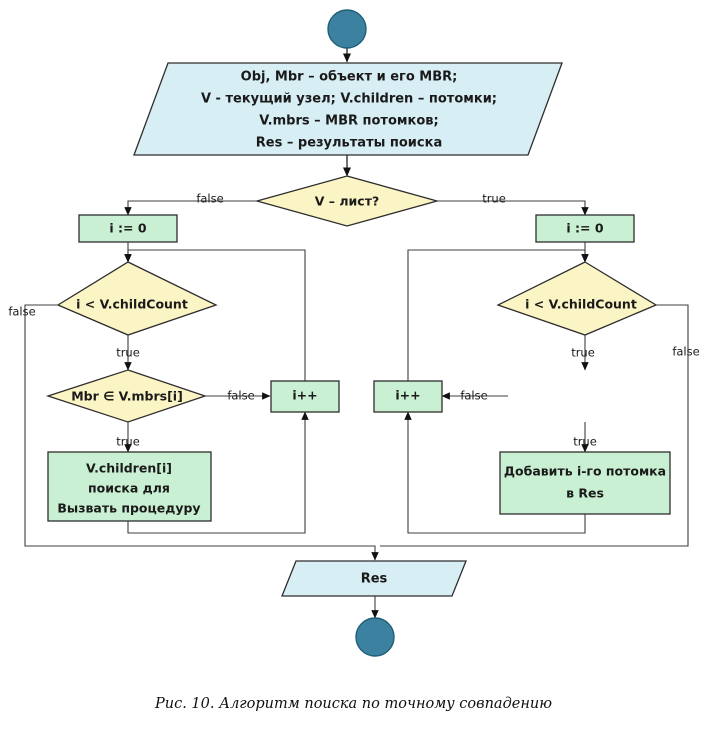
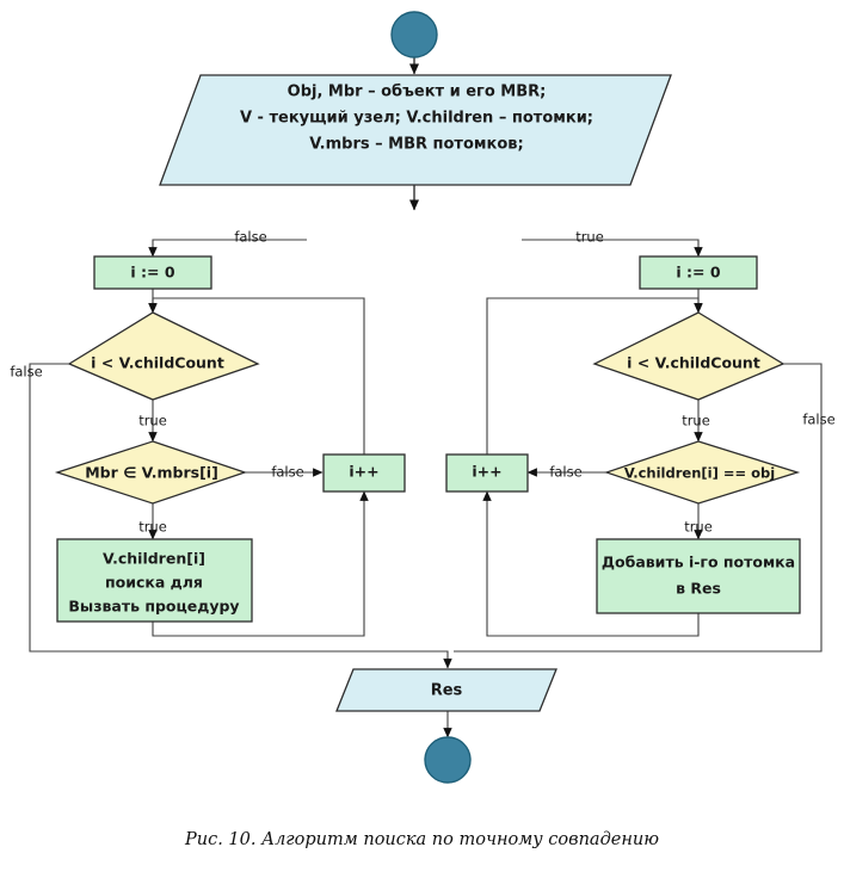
  Obj, Mbr – объект и его MBR;
  V - текущий узел; V.children – потомки;
  V.mbrs – MBR потомков;
- Res – результаты поиска
- V – лист?
  i := 0
  i := 0
  i < V.childCount
  i < V.childCount
  Mbr ∈ V.mbrs[i]
+ V.children[i] == obj
  i++
  i++
  V.children[i]
  поиска для
  Вызвать процедуру
  Добавить i-го потомка
  в Res
  Res
  false
  true
  false
  true
  false
  true
  false
  true
  false
  true
  Рис. 10. Алгоритм поиска по точному совпадению
